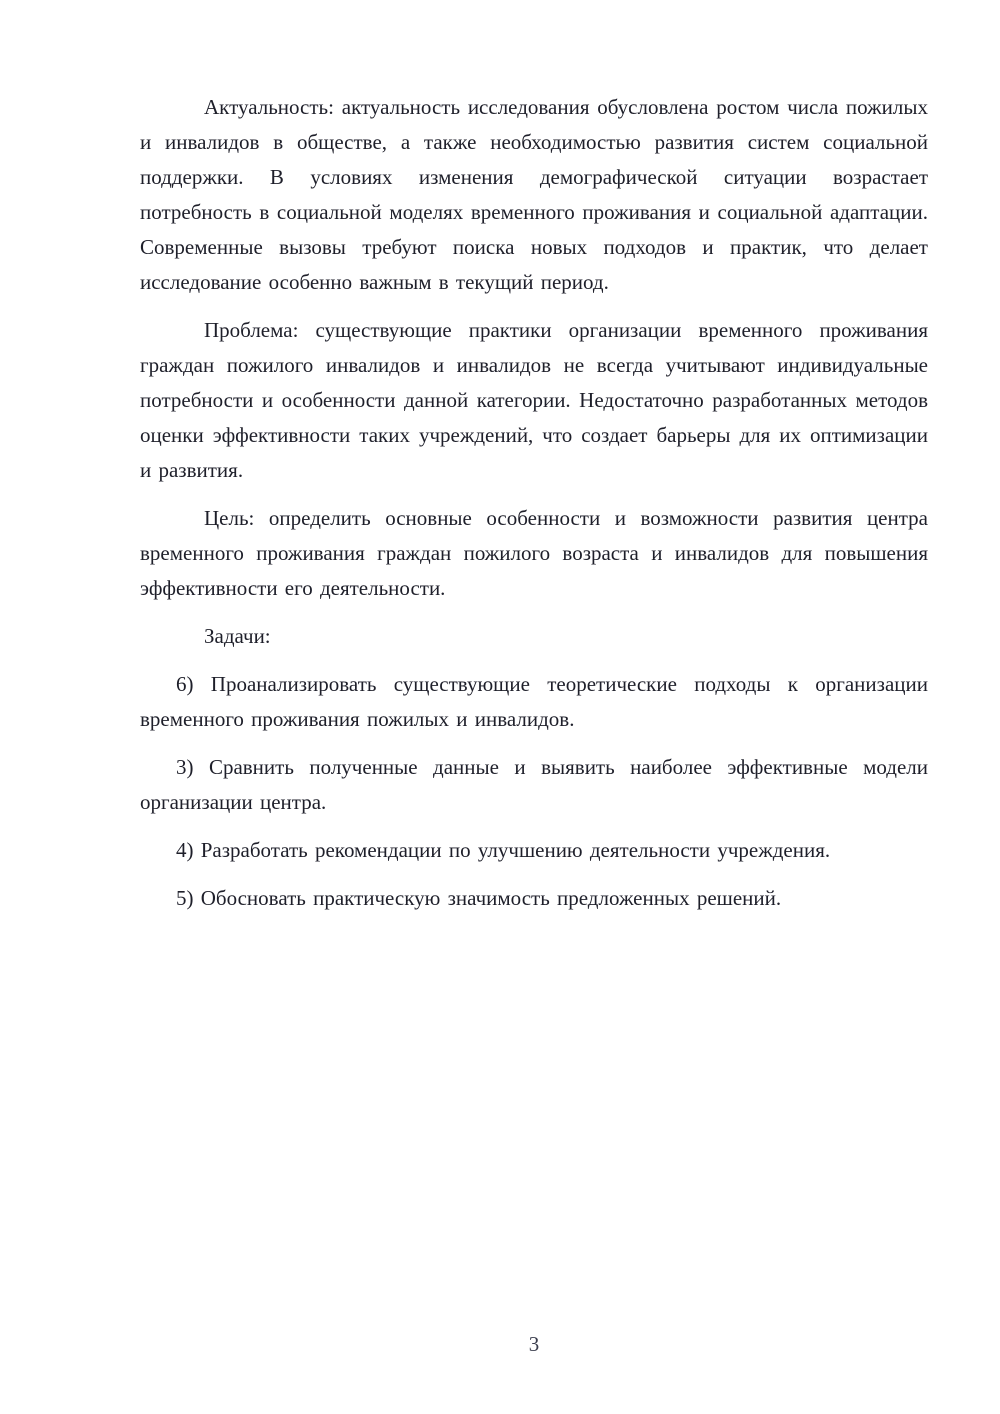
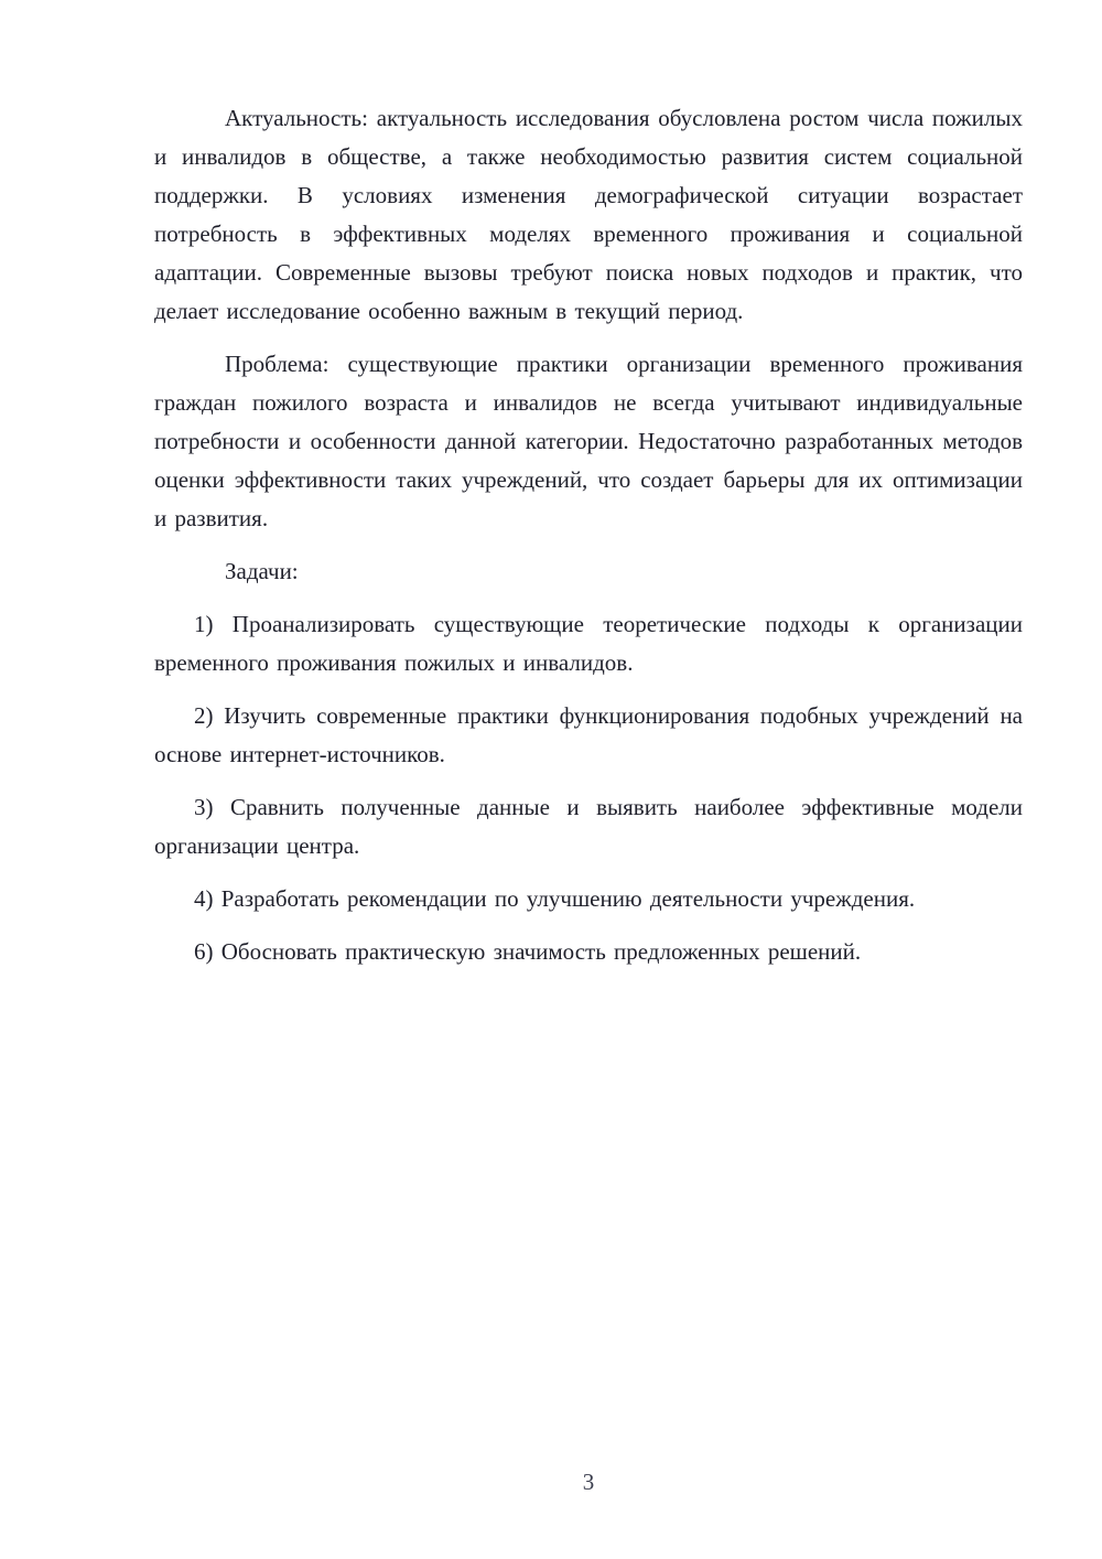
- Актуальность: актуальность исследования обусловлена ростом числа пожилых и инвалидов в обществе, а также необходимостью развития систем социальной поддержки. В условиях изменения демографической ситуации возрастает потребность в социальной моделях временного проживания и социальной адаптации. Современные вызовы требуют поиска новых подходов и практик, что делает исследование особенно важным в текущий период.
+ Актуальность: актуальность исследования обусловлена ростом числа пожилых и инвалидов в обществе, а также необходимостью развития систем социальной поддержки. В условиях изменения демографической ситуации возрастает потребность в эффективных моделях временного проживания и социальной адаптации. Современные вызовы требуют поиска новых подходов и практик, что делает исследование особенно важным в текущий период.
- Проблема: существующие практики организации временного проживания граждан пожилого инвалидов и инвалидов не всегда учитывают индивидуальные потребности и особенности данной категории. Недостаточно разработанных методов оценки эффективности таких учреждений, что создает барьеры для их оптимизации и развития.
+ Проблема: существующие практики организации временного проживания граждан пожилого возраста и инвалидов не всегда учитывают индивидуальные потребности и особенности данной категории. Недостаточно разработанных методов оценки эффективности таких учреждений, что создает барьеры для их оптимизации и развития.
- Цель: определить основные особенности и возможности развития центра временного проживания граждан пожилого возраста и инвалидов для повышения эффективности его деятельности.
  Задачи:
- 6) Проанализировать существующие теоретические подходы к организации временного проживания пожилых и инвалидов.
+ 1) Проанализировать существующие теоретические подходы к организации временного проживания пожилых и инвалидов.
+ 2) Изучить современные практики функционирования подобных учреждений на основе интернет-источников.
  3) Сравнить полученные данные и выявить наиболее эффективные модели организации центра.
  4) Разработать рекомендации по улучшению деятельности учреждения.
- 5) Обосновать практическую значимость предложенных решений.
+ 6) Обосновать практическую значимость предложенных решений.
  3
